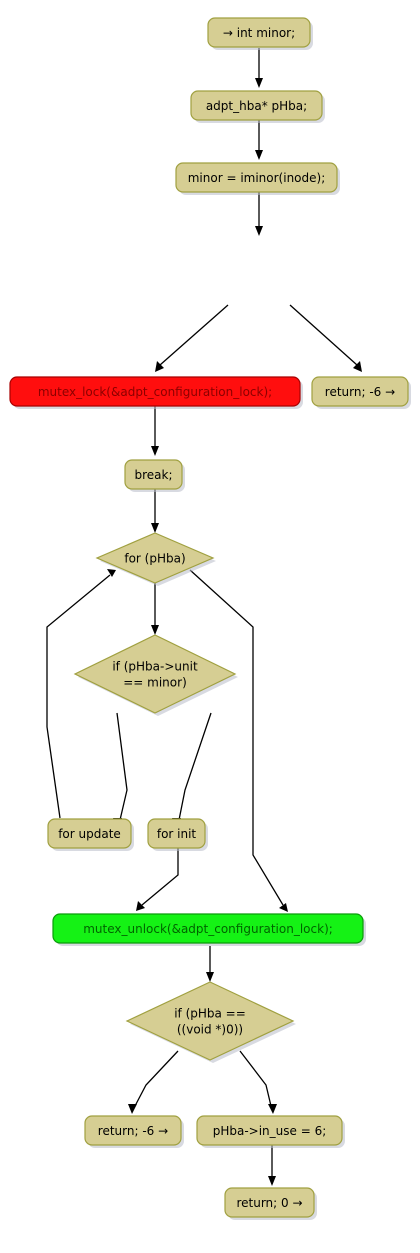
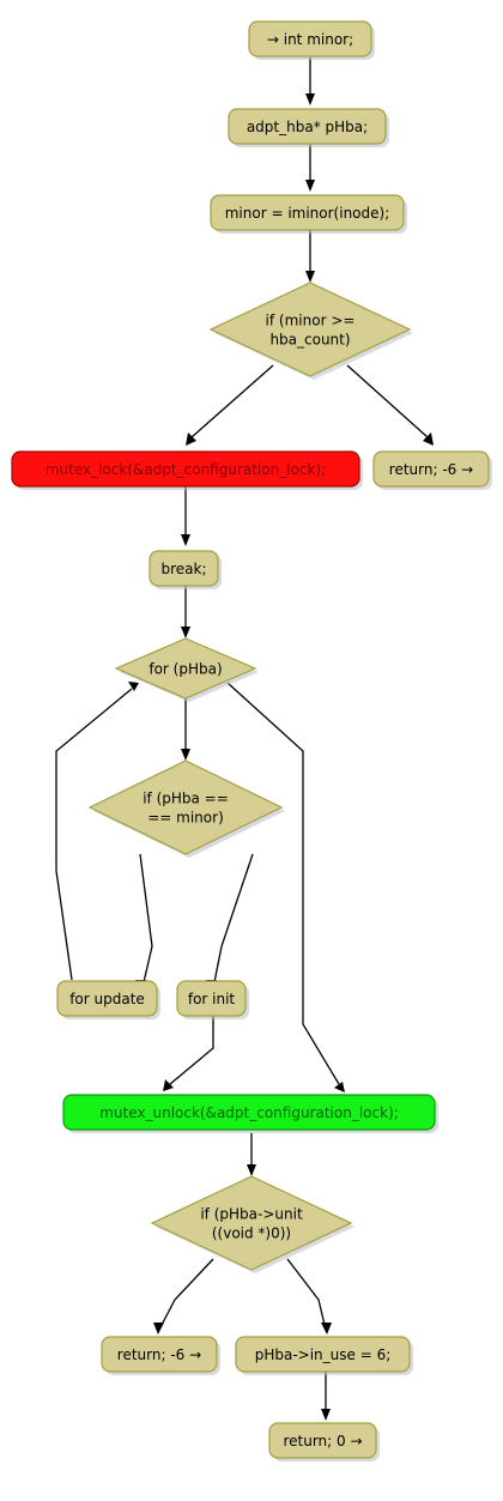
  → int minor;
  adpt_hba* pHba;
  minor = iminor(inode);
+ if (minor >=
+ hba_count)
  mutex_lock(&adpt_configuration_lock);
  return; -6 →
  break;
  for (pHba)
- if (pHba->unit
+ if (pHba ==
  == minor)
  for update
  for init
  mutex_unlock(&adpt_configuration_lock);
- if (pHba ==
+ if (pHba->unit
  ((void *)0))
  return; -6 →
  pHba->in_use = 6;
  return; 0 →
